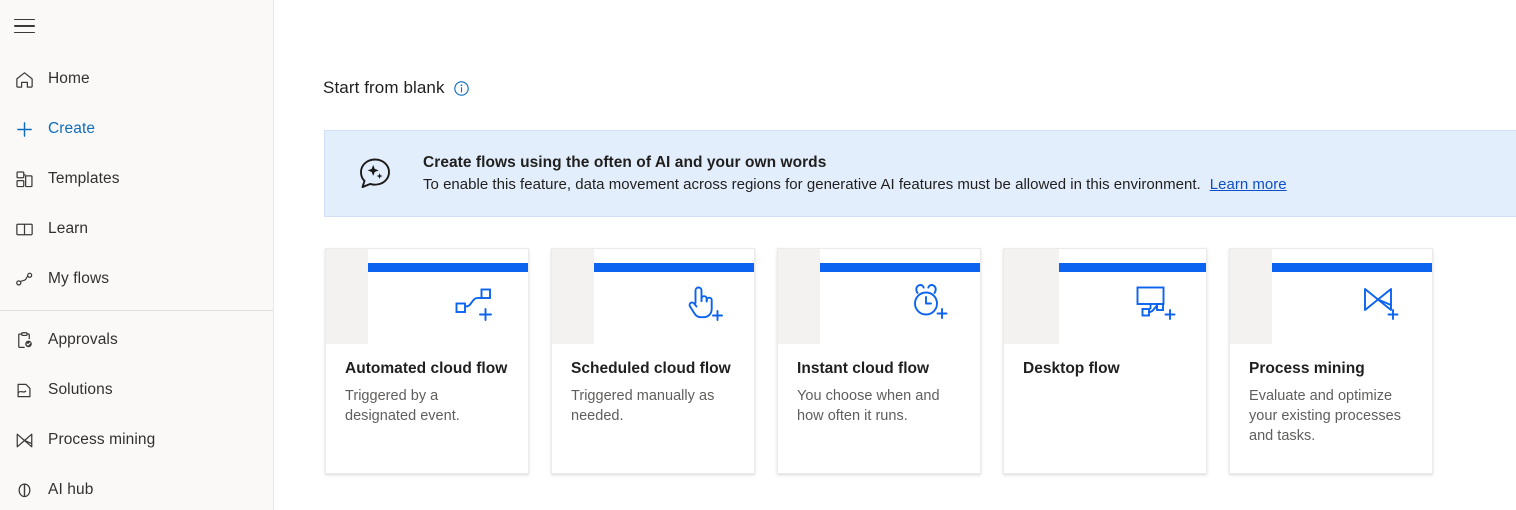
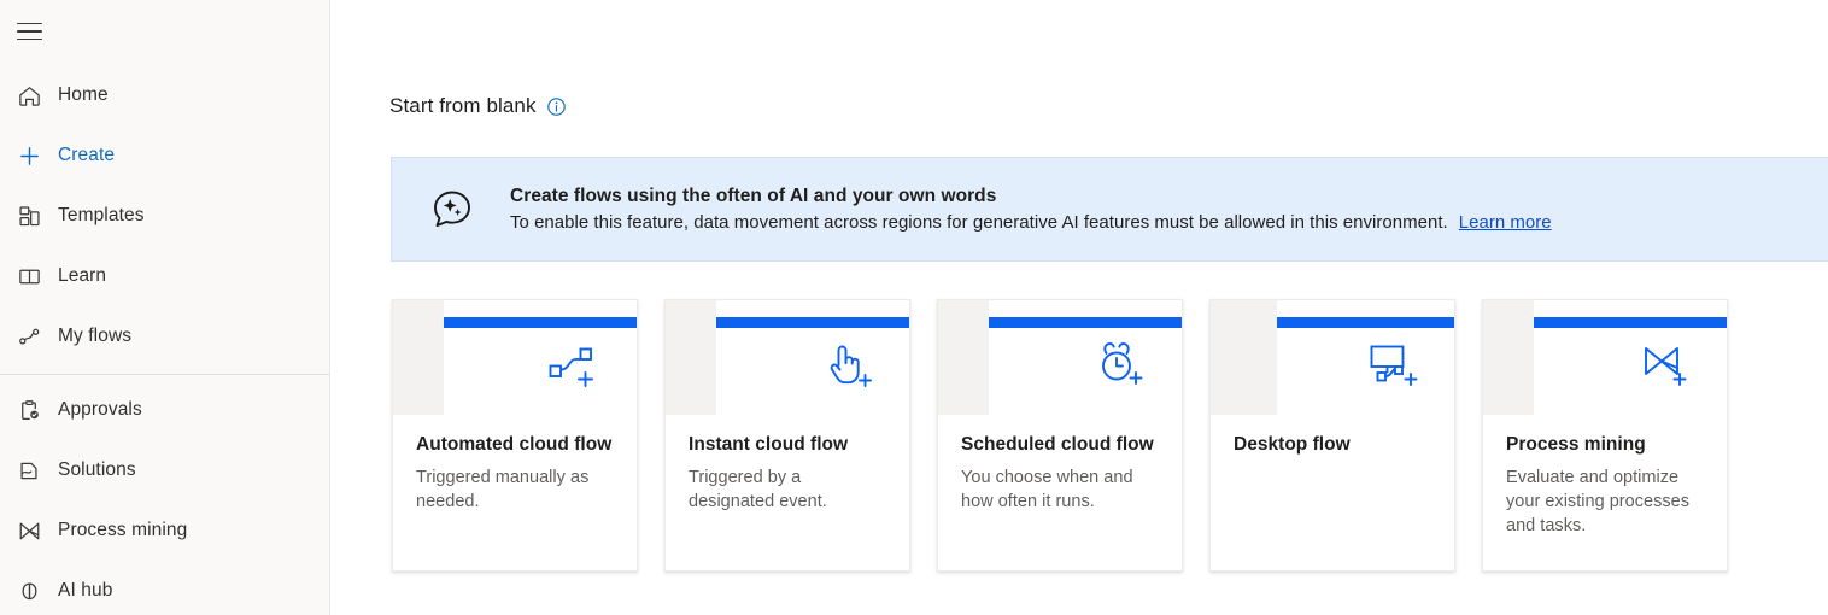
  Home
  Create
  Templates
  Learn
  My flows
  Approvals
  Solutions
  Process mining
  AI hub
  Start from blank
  Create flows using the often of AI and your own words
  To enable this feature, data movement across regions for generative AI features must be allowed in this environment. Learn more
  Automated cloud flow
- Triggered by a designated event.
+ Triggered manually as needed.
- Scheduled cloud flow
+ Instant cloud flow
- Triggered manually as needed.
+ Triggered by a designated event.
- Instant cloud flow
+ Scheduled cloud flow
  You choose when and how often it runs.
  Desktop flow
  Process mining
  Evaluate and optimize your existing processes and tasks.
